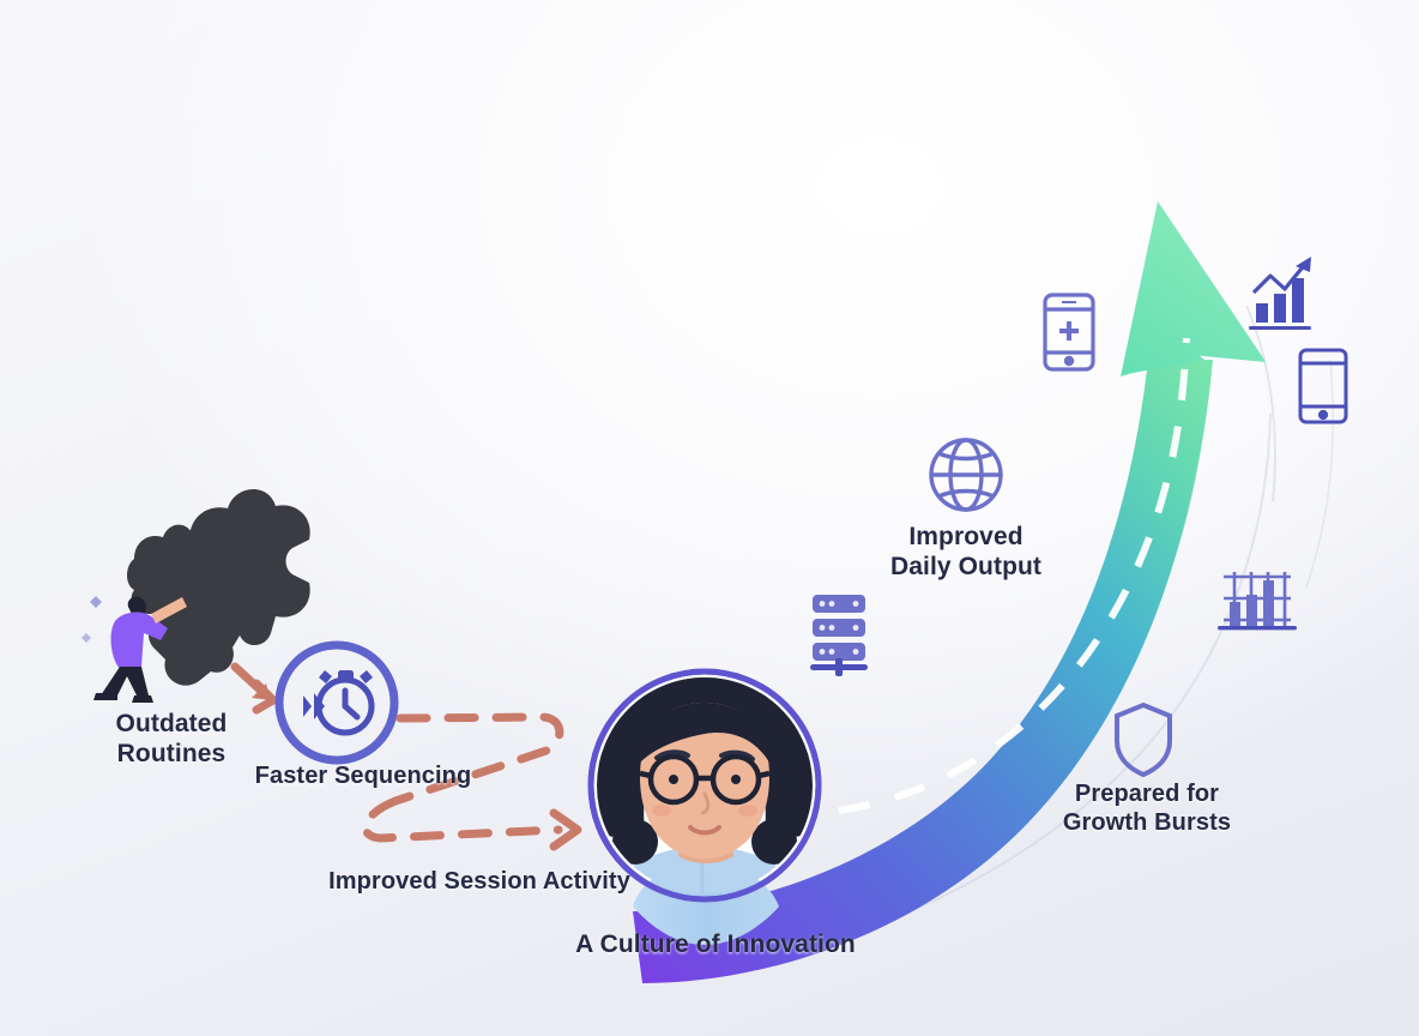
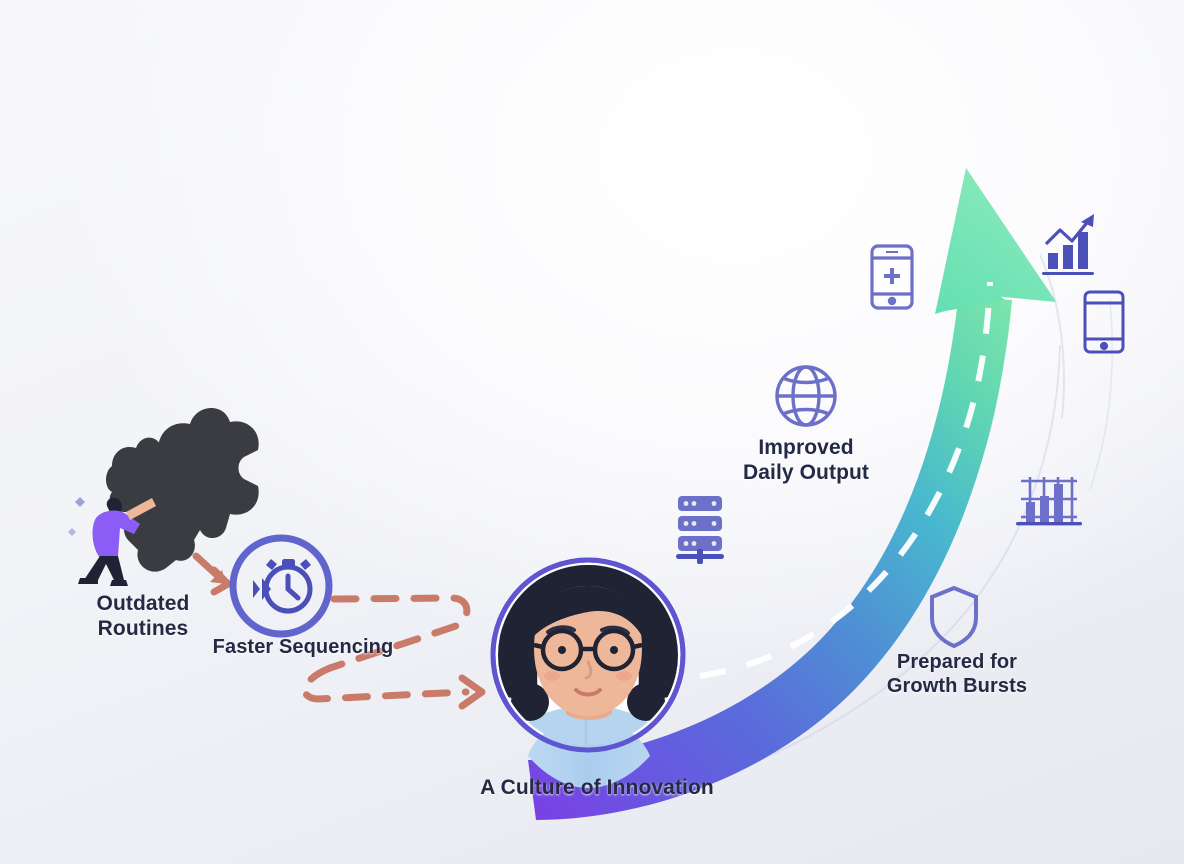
  Outdated
  Routines
  Faster Sequencing
- Improved Session Activity
  A Culture of Innovation
  Improved
  Daily Output
  Prepared for
  Growth Bursts
